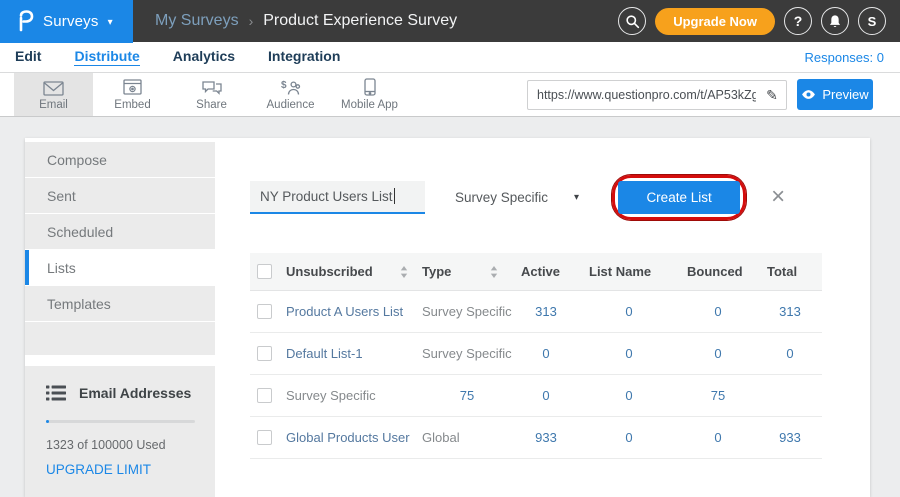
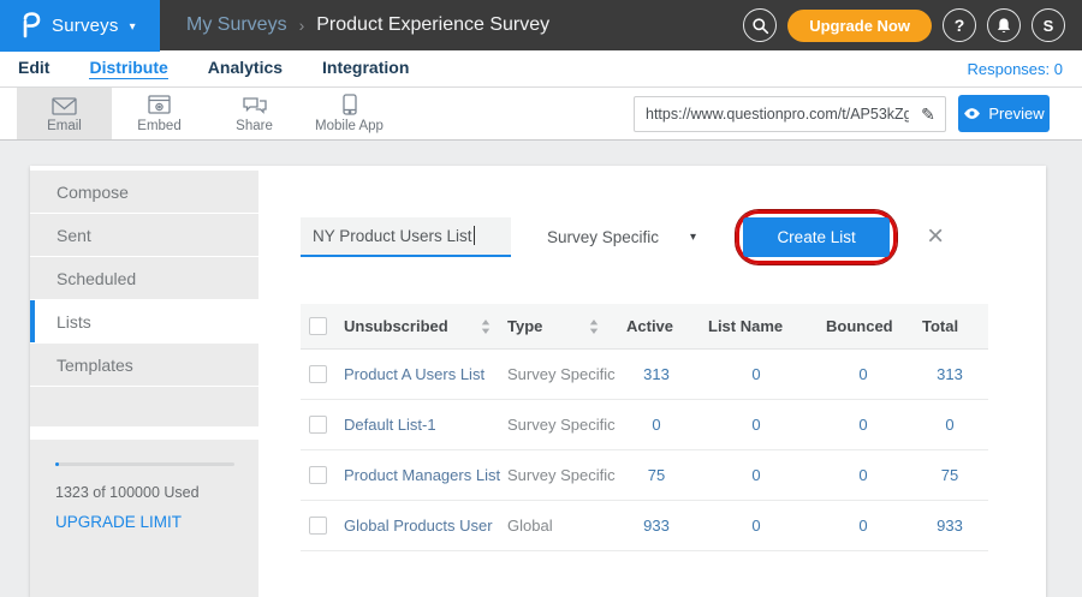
  Surveys
  ▾
  My Surveys
  ›
  Product Experience Survey
  Upgrade Now
  ?
  S
  Edit
  Distribute
  Analytics
  Integration
  Responses: 0
  Email
  Embed
  Share
- $
- Audience
  Mobile App
  https://www.questionpro.com/t/AP53kZg
  ✎
  Preview
  Compose
  Sent
  Scheduled
  Lists
  Templates
- Email Addresses
  1323 of 100000 Used
  UPGRADE LIMIT
  NY Product Users List
  Survey Specific
  ▾
  Create List
  ×
  Unsubscribed
  Type
  Active
  List Name
  Bounced
  Total
  Product A Users List
  Survey Specific
  313
  0
  0
  313
  Default List-1
  Survey Specific
  0
  0
  0
  0
+ Product Managers List
  Survey Specific
  75
  0
  0
  75
  Global Products User
  Global
  933
  0
  0
  933
